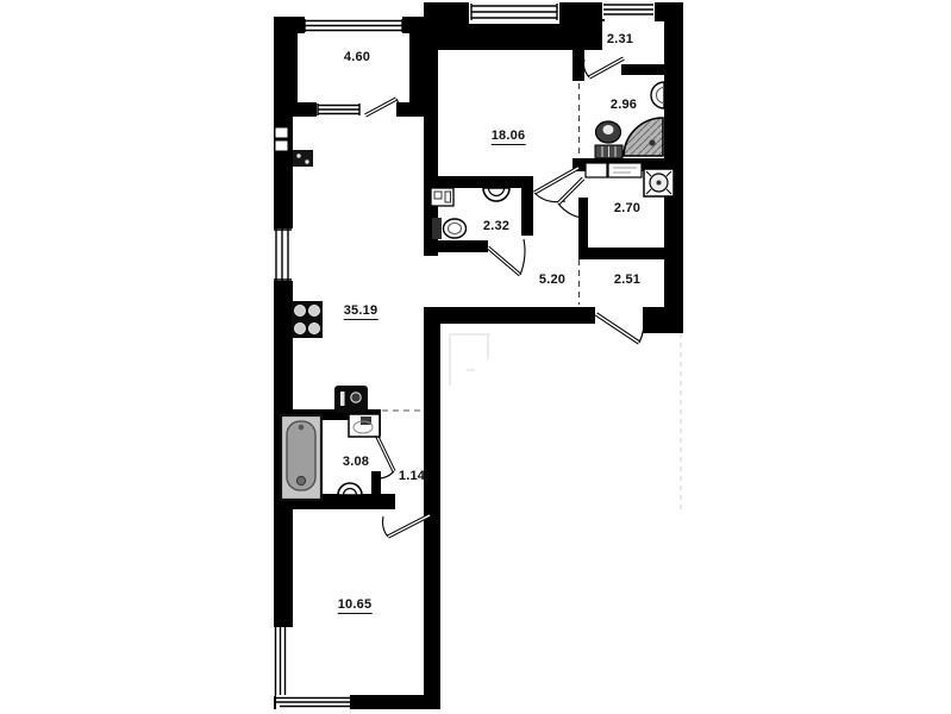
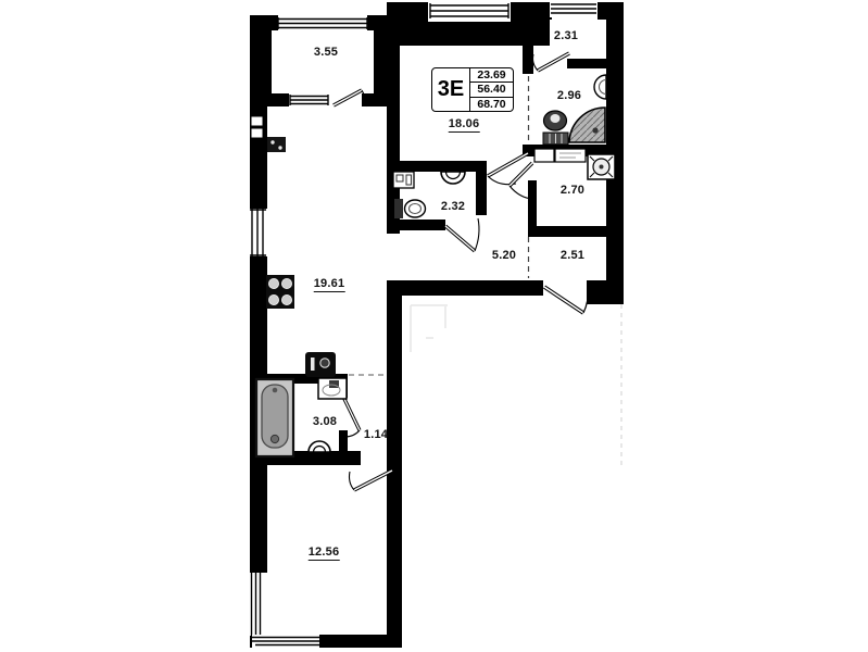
+ 3Е
+ 23.69
+ 56.40
+ 68.70
- 4.60
+ 3.55
  18.06
  2.31
  2.96
  2.32
  2.70
  5.20
  2.51
- 35.19
+ 19.61
  3.08
  1.14
- 10.65
+ 12.56
